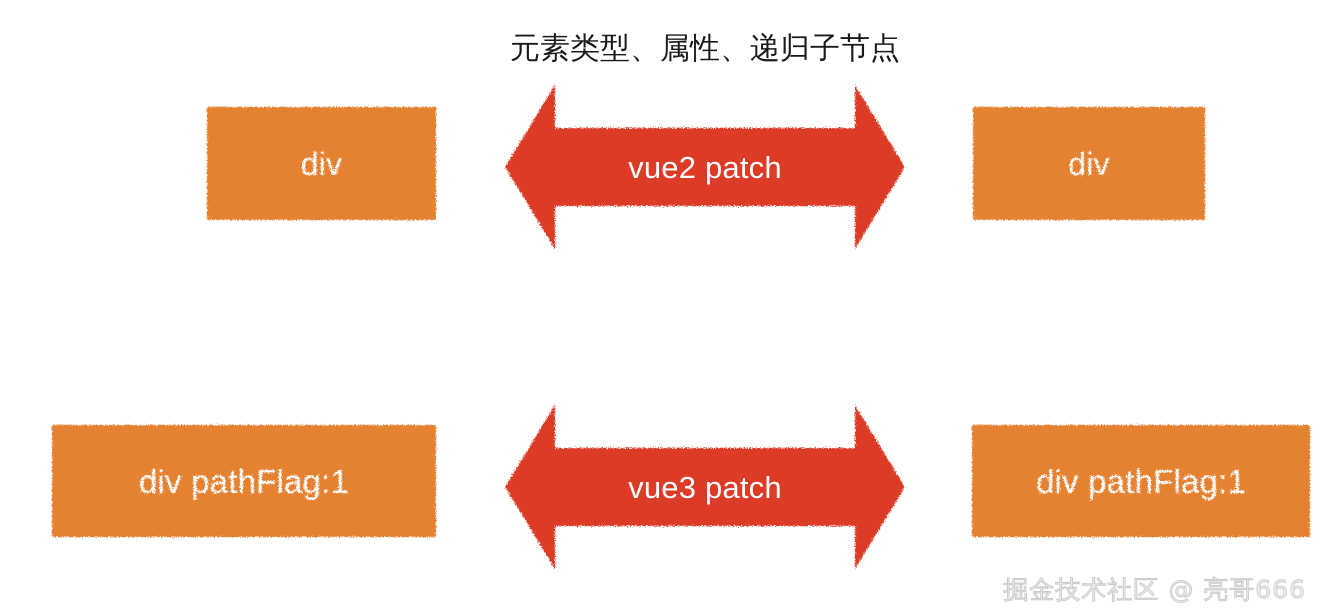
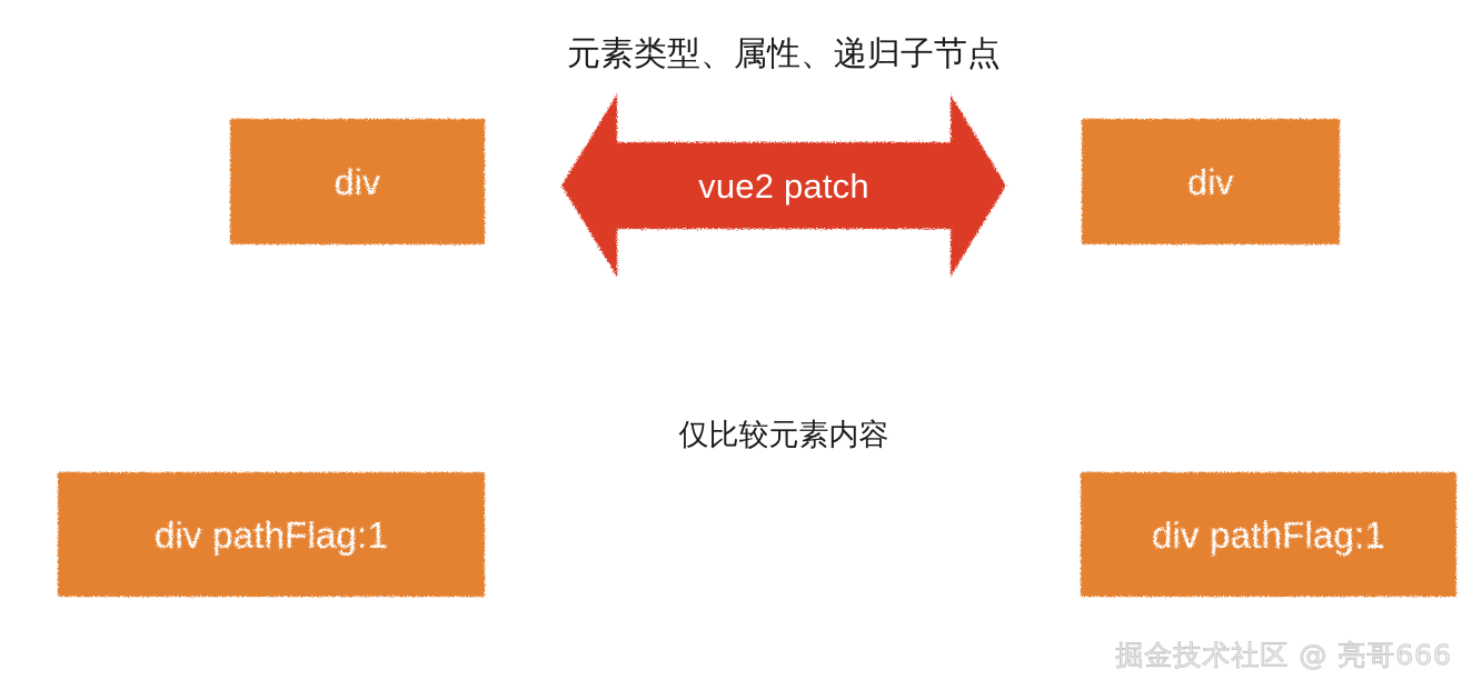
  元素类型、属性、递归子节点
  div
  vue2 patch
  div
+ 仅比较元素内容
  div pathFlag:1
- vue3 patch
  div pathFlag:1
  掘金技术社区 @ 亮哥666
